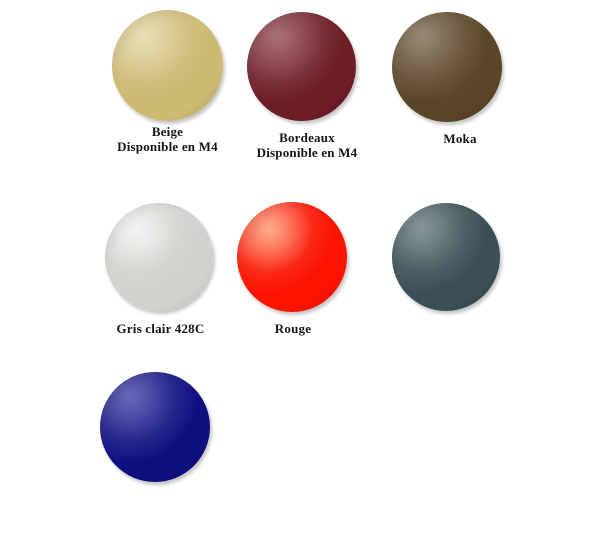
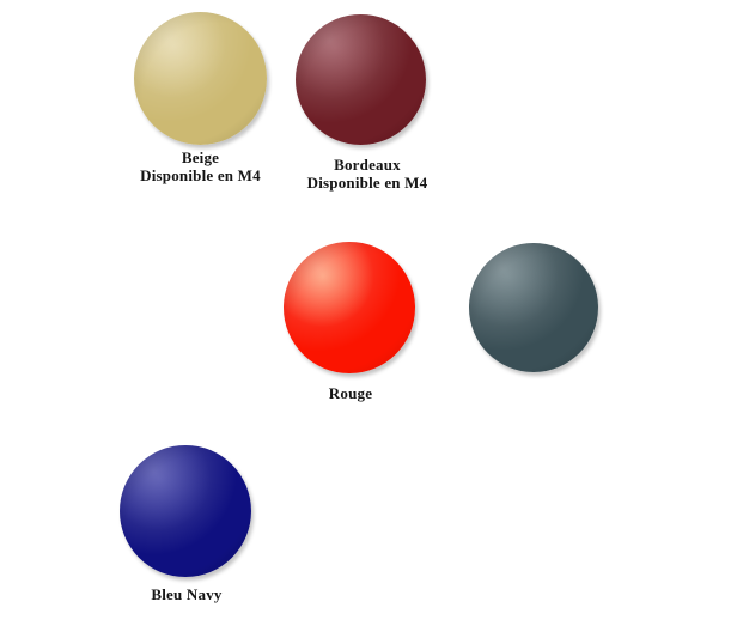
  Beige
  Disponible en M4
  Bordeaux
  Disponible en M4
- Moka
- Gris clair 428C
  Rouge
+ Bleu Navy
